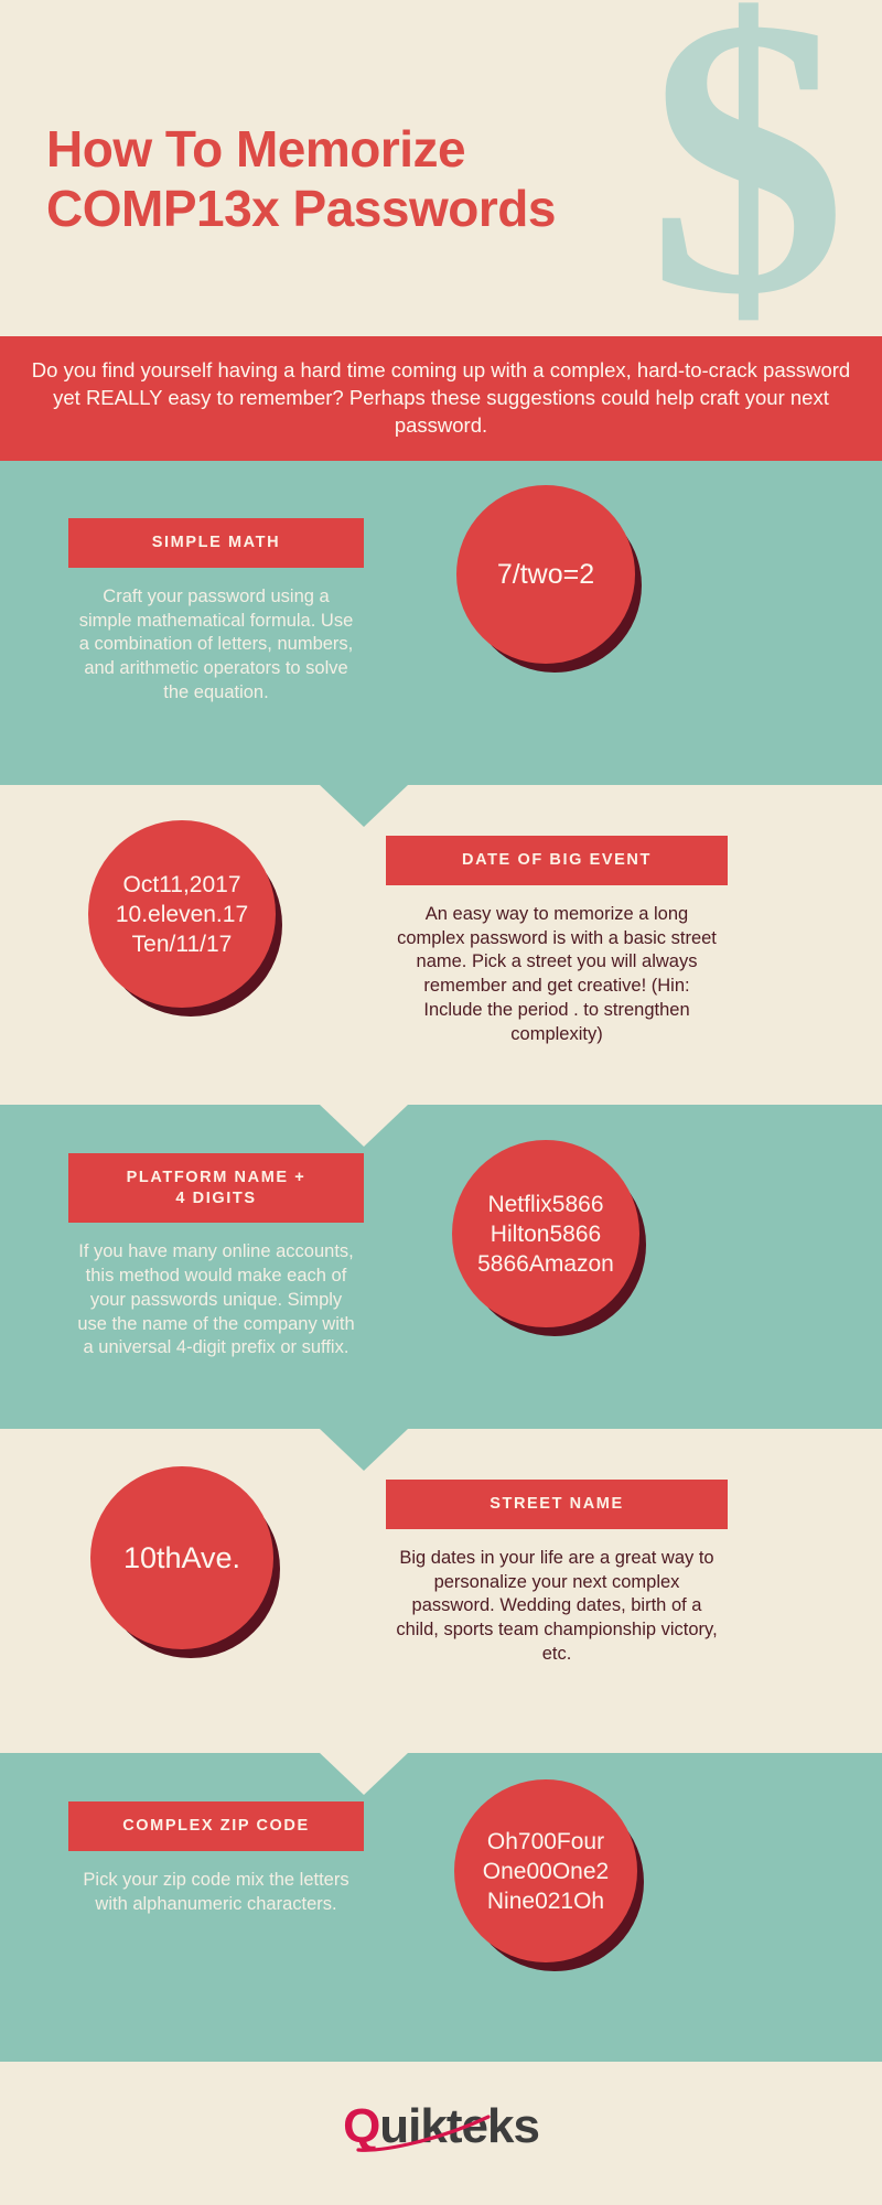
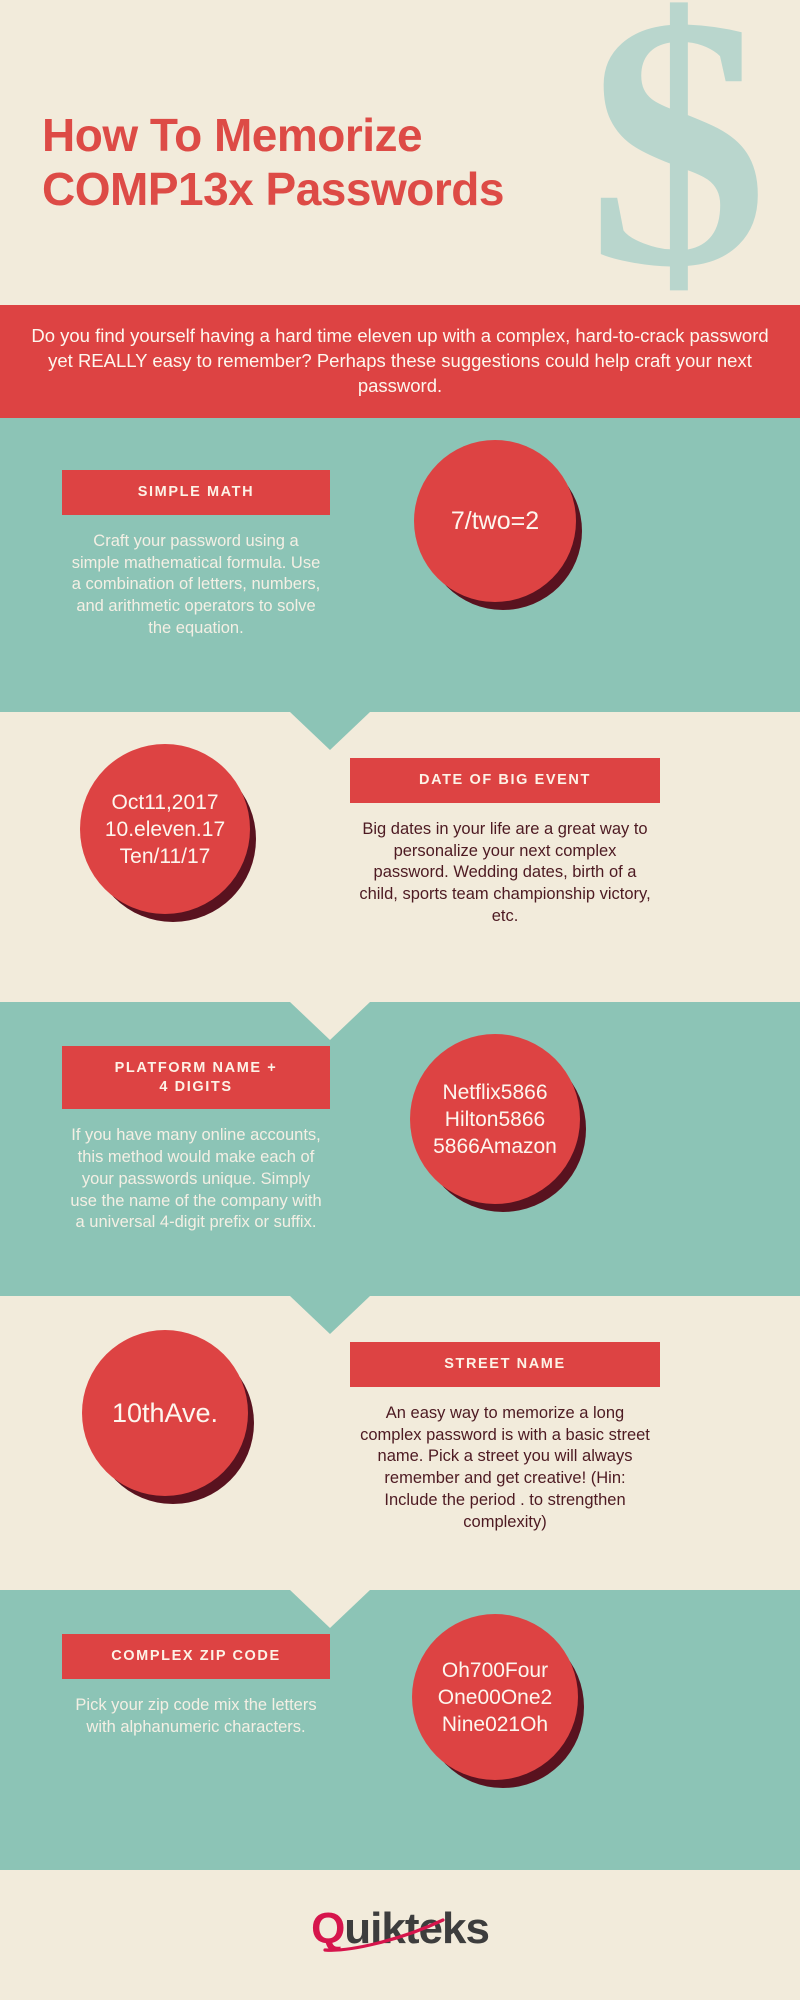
  $
  How To Memorize
  COMP13x Passwords
- Do you find yourself having a hard time coming up with a complex, hard-to-crack password yet REALLY easy to remember? Perhaps these suggestions could help craft your next password.
+ Do you find yourself having a hard time eleven up with a complex, hard-to-crack password yet REALLY easy to remember? Perhaps these suggestions could help craft your next password.
  SIMPLE MATH
  Craft your password using a simple mathematical formula. Use a combination of letters, numbers, and arithmetic operators to solve the equation.
  7/two=2
  Oct11,2017
  10.eleven.17
  Ten/11/17
  DATE OF BIG EVENT
- An easy way to memorize a long complex password is with a basic street name. Pick a street you will always remember and get creative! (Hin: Include the period . to strengthen complexity)
+ Big dates in your life are a great way to personalize your next complex password. Wedding dates, birth of a child, sports team championship victory, etc.
  PLATFORM NAME +
  4 DIGITS
  If you have many online accounts, this method would make each of your passwords unique. Simply use the name of the company with a universal 4-digit prefix or suffix.
  Netflix5866
  Hilton5866
  5866Amazon
  10thAve.
  STREET NAME
- Big dates in your life are a great way to personalize your next complex password. Wedding dates, birth of a child, sports team championship victory, etc.
+ An easy way to memorize a long complex password is with a basic street name. Pick a street you will always remember and get creative! (Hin: Include the period . to strengthen complexity)
  COMPLEX ZIP CODE
  Pick your zip code mix the letters with alphanumeric characters.
  Oh700Four
  One00One2
  Nine021Oh
  Quikteks
